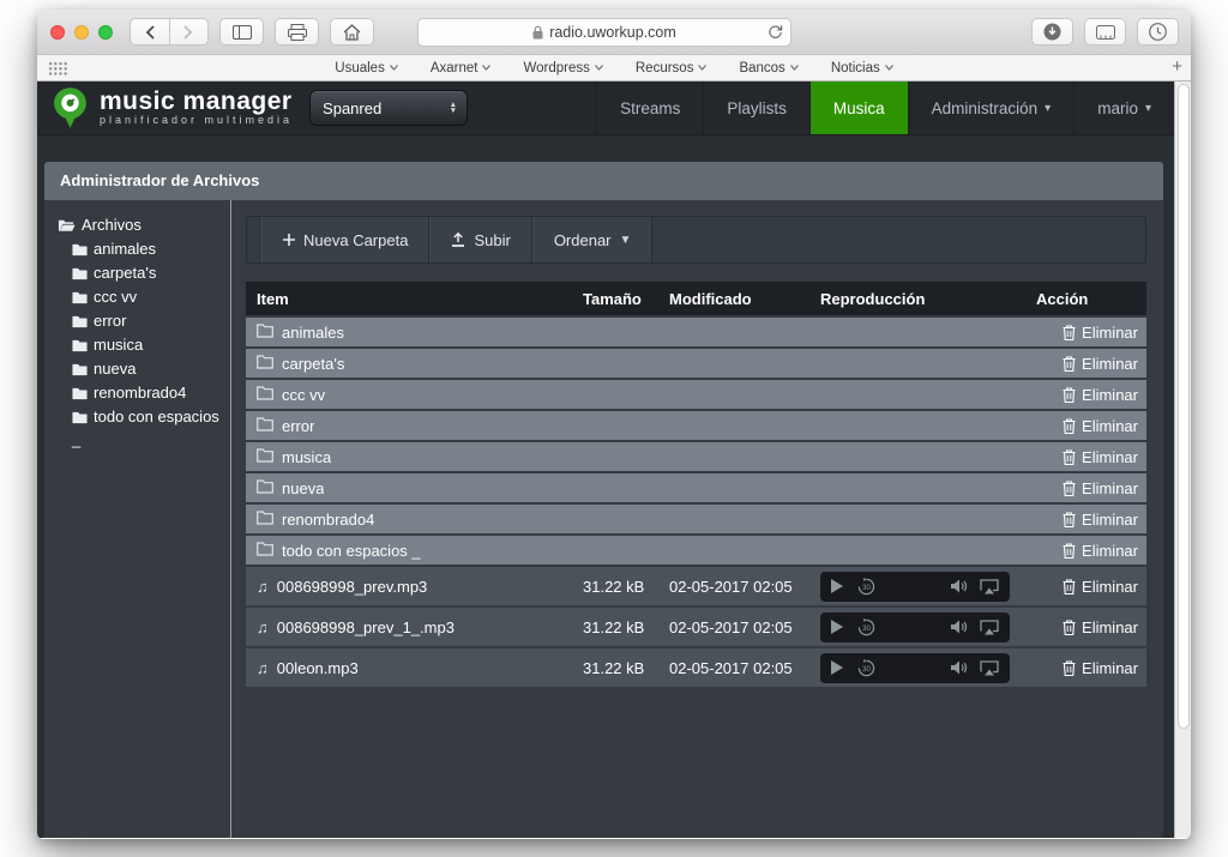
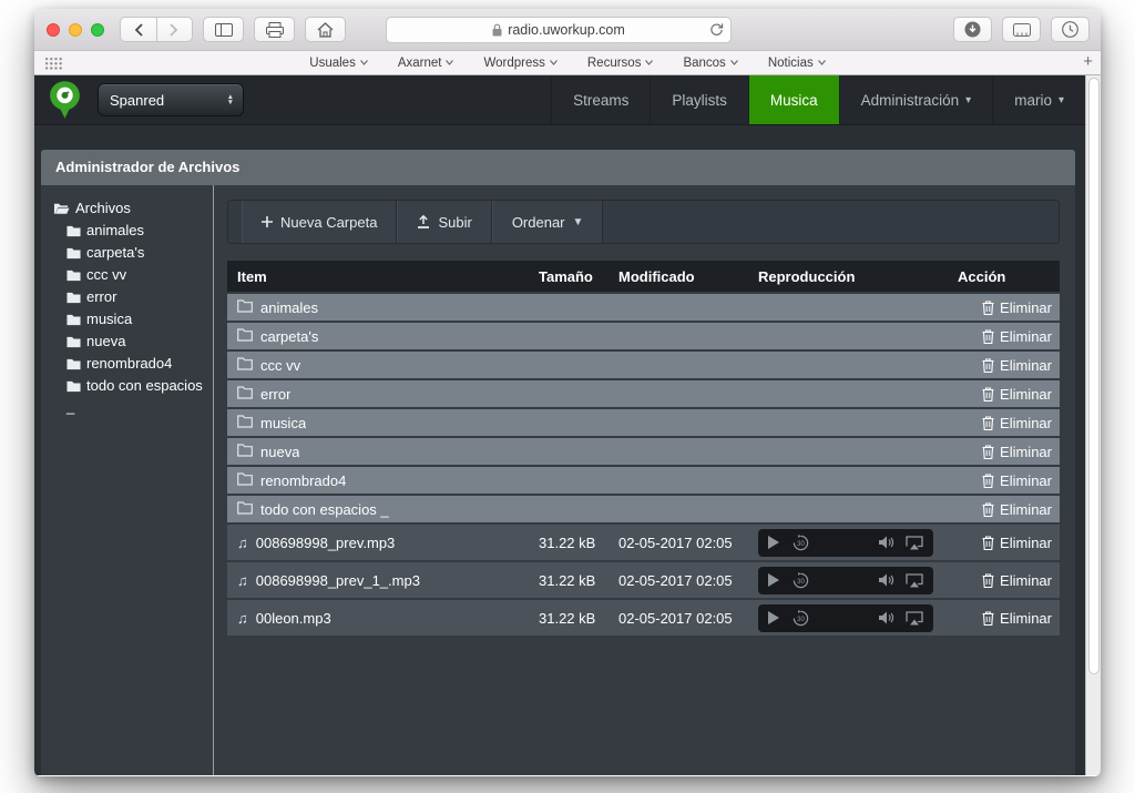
  radio.uworkup.com
  Usuales
  Axarnet
  Wordpress
  Recursos
  Bancos
  Noticias
  +
- music manager
- planificador multimedia
  Spanred
  Streams
  Playlists
  Musica
  Administración
  ▾
  mario
  ▾
  Administrador de Archivos
  Archivos
  animales
  carpeta's
  ccc vv
  error
  musica
  nueva
  renombrado4
  todo con espacios _
  Nueva Carpeta
  Subir
  Ordenar
  ▼
  Item
  Tamaño
  Modificado
  Reproducción
  Acción
  animales
  Eliminar
  carpeta's
  Eliminar
  ccc vv
  Eliminar
  error
  Eliminar
  musica
  Eliminar
  nueva
  Eliminar
  renombrado4
  Eliminar
  todo con espacios _
  Eliminar
  ♫
  008698998_prev.mp3
  31.22 kB
  02-05-2017 02:05
  Eliminar
  ♫
  008698998_prev_1_.mp3
  31.22 kB
  02-05-2017 02:05
  Eliminar
  ♫
  00leon.mp3
  31.22 kB
  02-05-2017 02:05
  Eliminar
